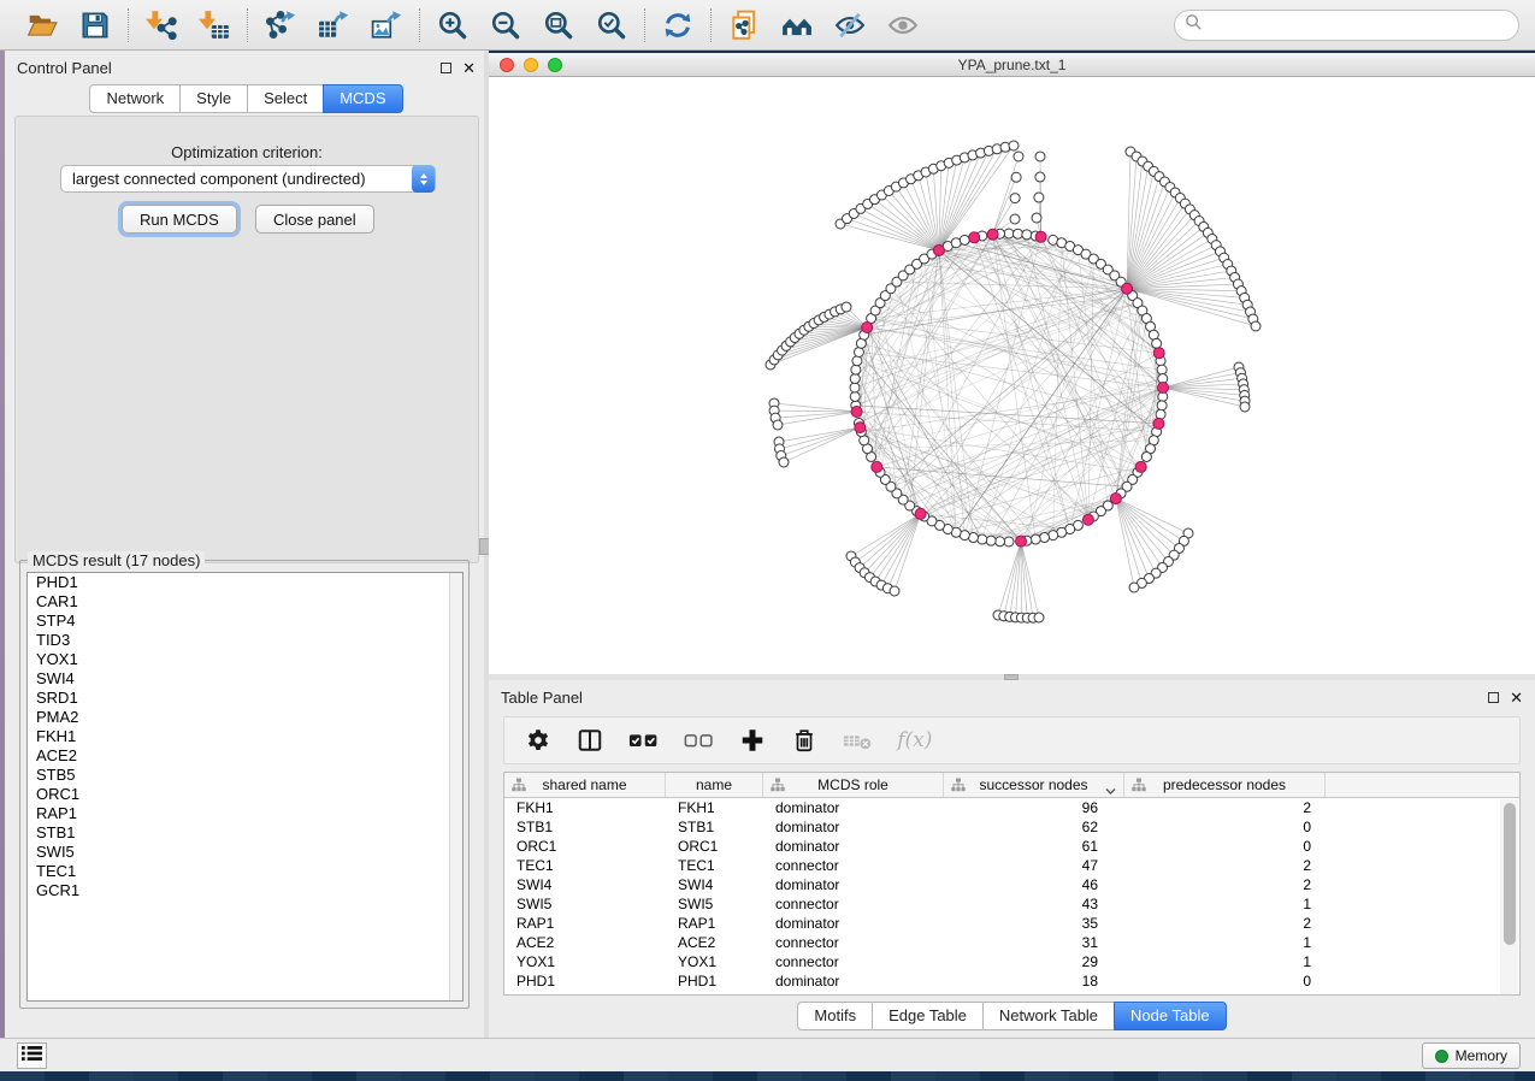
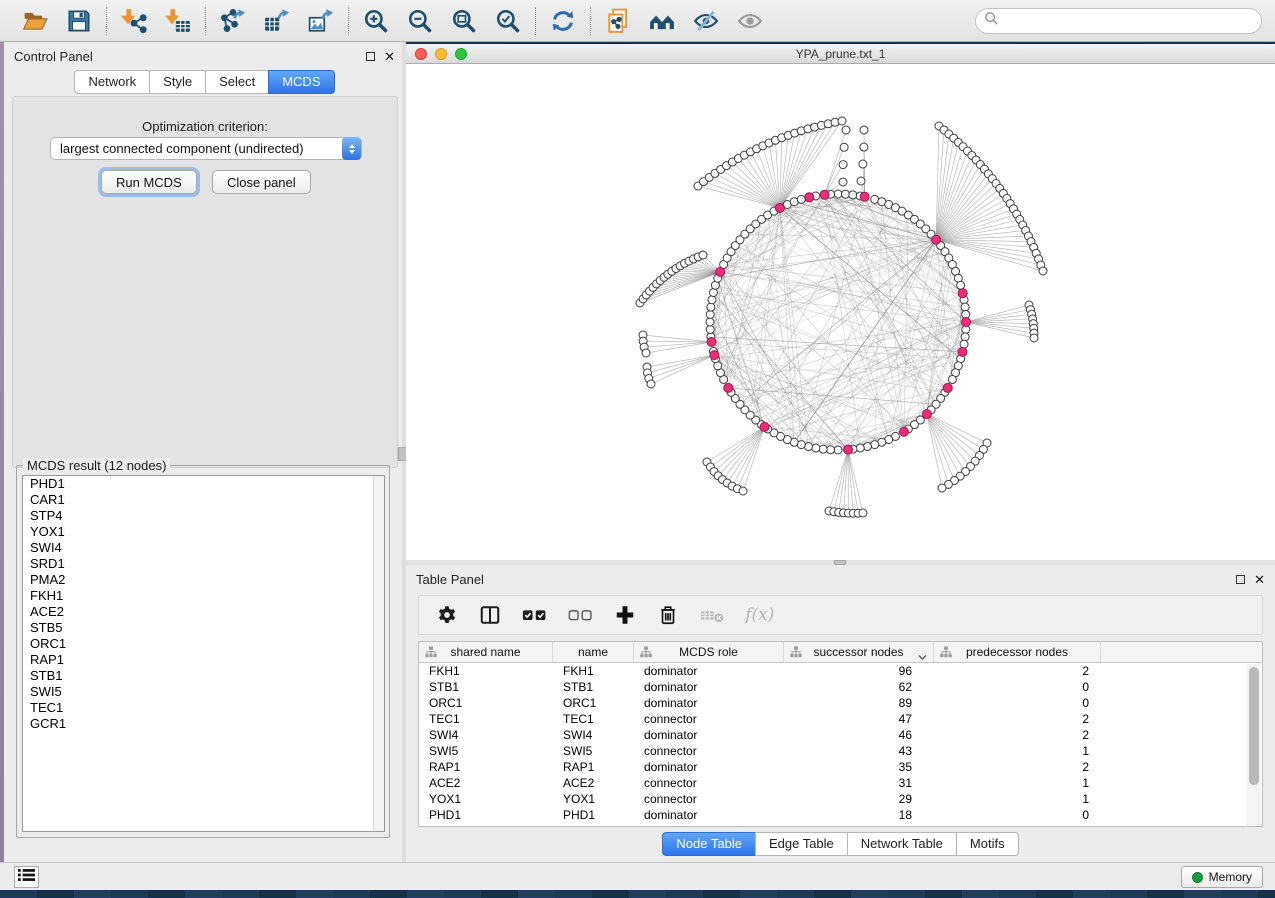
  Control Panel
  ✕
  Network
  Style
  Select
  MCDS
  Optimization criterion:
  largest connected component (undirected)
  Run MCDS
  Close panel
- MCDS result (17 nodes)
+ MCDS result (12 nodes)
  PHD1
  CAR1
  STP4
- TID3
  YOX1
  SWI4
  SRD1
  PMA2
  FKH1
  ACE2
  STB5
  ORC1
  RAP1
  STB1
  SWI5
  TEC1
  GCR1
  YPA_prune.txt_1
  Table Panel
  ✕
  f(x)
  shared name
  name
  MCDS role
  successor nodes
  predecessor nodes
  FKH1
  FKH1
  dominator
  96
  2
  STB1
  STB1
  dominator
  62
  0
  ORC1
  ORC1
  dominator
- 61
+ 89
  0
  TEC1
  TEC1
  connector
  47
  2
  SWI4
  SWI4
  dominator
  46
  2
  SWI5
  SWI5
  connector
  43
  1
  RAP1
  RAP1
  dominator
  35
  2
  ACE2
  ACE2
  connector
  31
  1
  YOX1
  YOX1
  connector
  29
  1
  PHD1
  PHD1
  dominator
  18
  0
- Motifs
+ Node Table
  Edge Table
  Network Table
- Node Table
+ Motifs
  Memory
